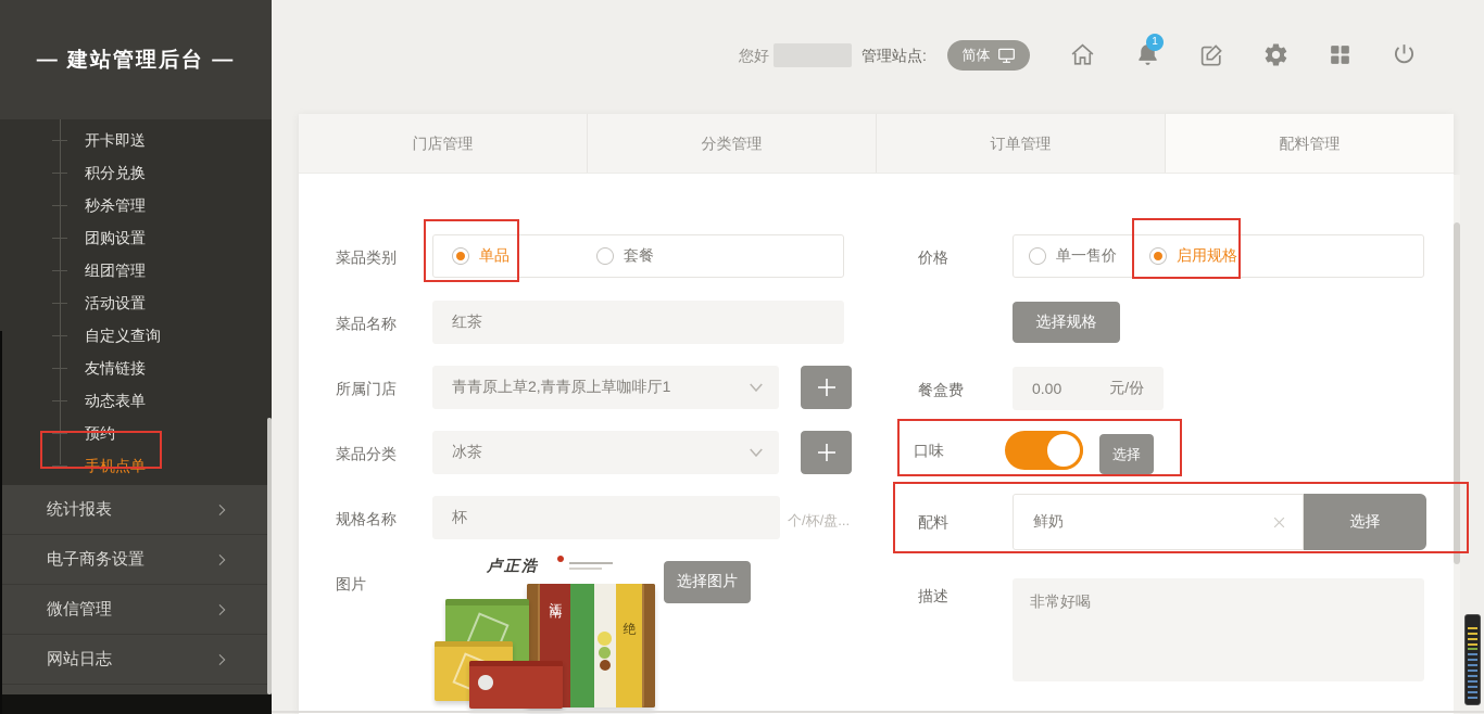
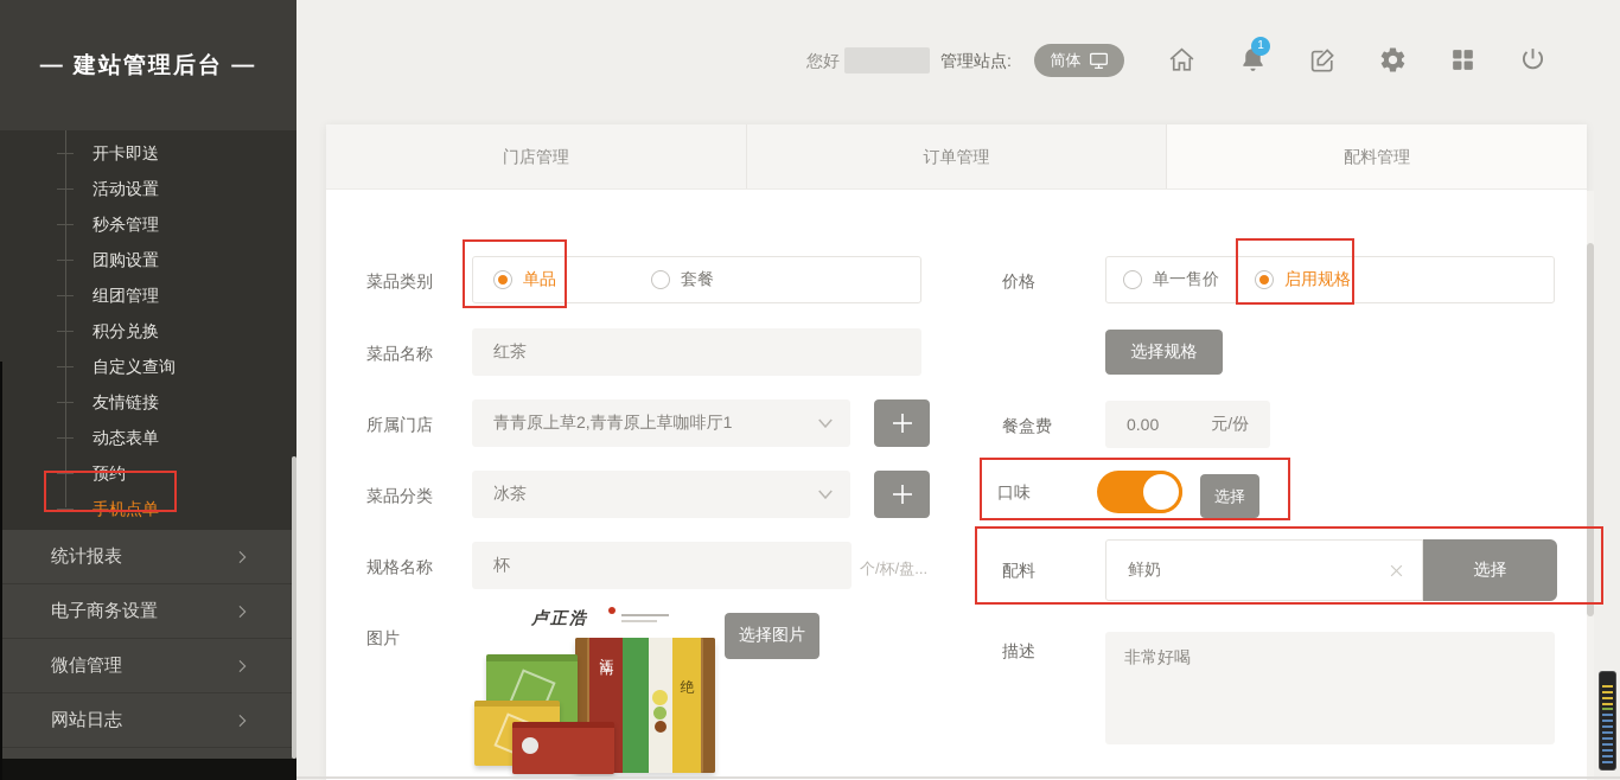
  — 建站管理后台 —
  开卡即送
- 积分兑换
+ 活动设置
  秒杀管理
  团购设置
  组团管理
- 活动设置
+ 积分兑换
  自定义查询
  友情链接
  动态表单
  预约
  手机点单
  统计报表
  电子商务设置
  微信管理
  网站日志
  您好
  管理站点:
  简体
  1
  门店管理
- 分类管理
  订单管理
  配料管理
  菜品类别
  单品
  套餐
  菜品名称
  红茶
  所属门店
  青青原上草2,青青原上草咖啡厅1
  菜品分类
  冰茶
  规格名称
  杯
  个/杯/盘...
  图片
  卢正浩
  选择图片
  价格
  单一售价
  启用规格
  选择规格
  餐盒费
  0.00
  元/份
  口味
  选择
  配料
  鲜奶
  选择
  描述
  非常好喝
